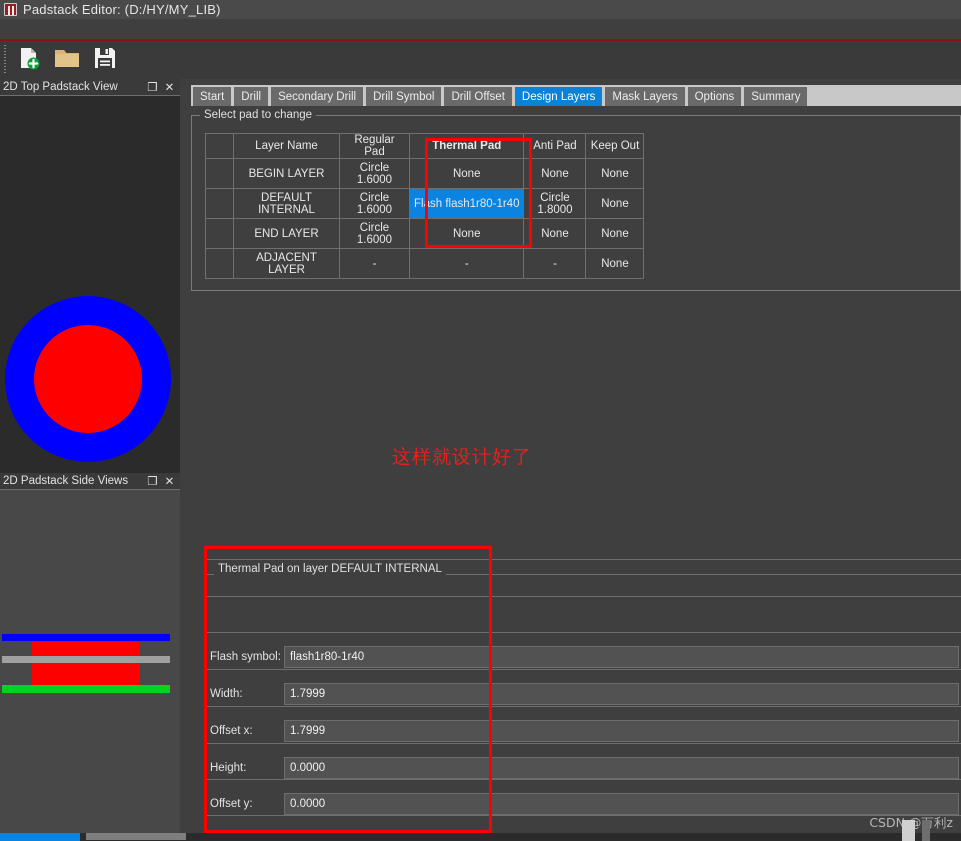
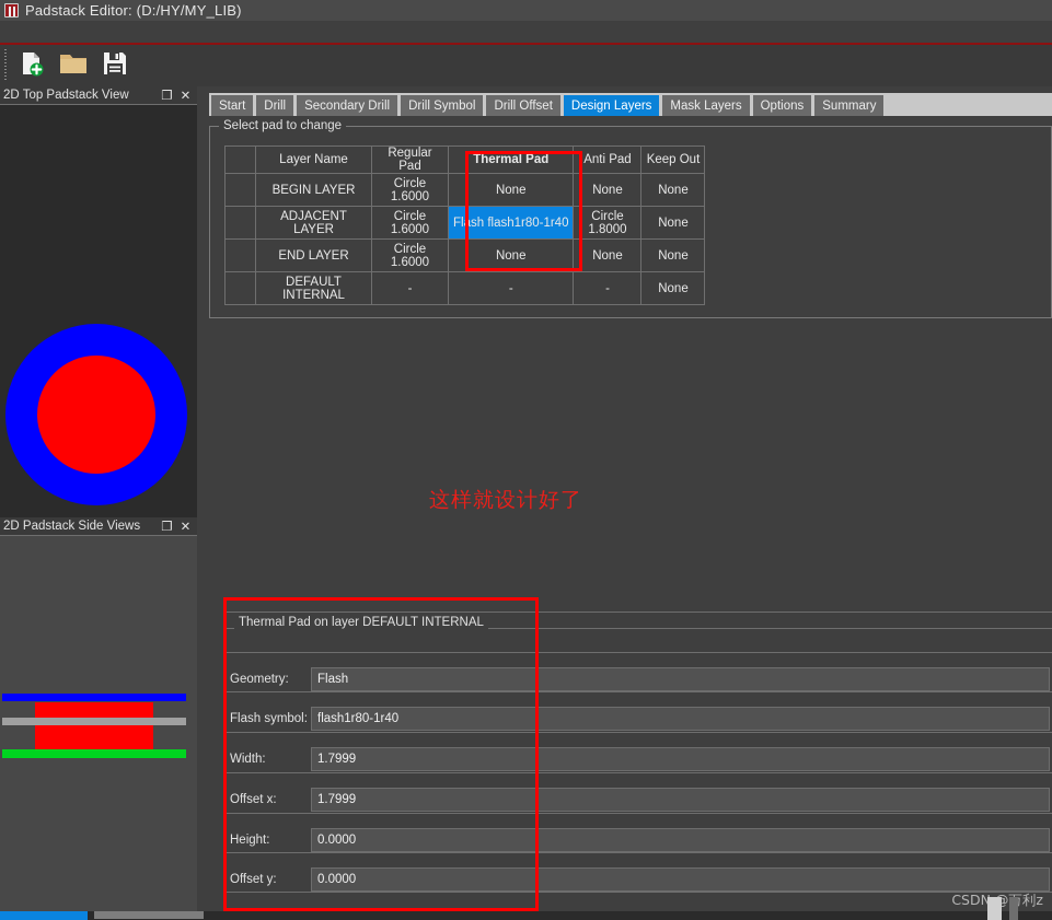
  Padstack Editor: (D:/HY/MY_LIB)
  2D Top Padstack View
  ❐
  ✕
  2D Padstack Side Views
  ❐
  ✕
  Start
  Drill
  Secondary Drill
  Drill Symbol
  Drill Offset
  Design Layers
  Mask Layers
  Options
  Summary
  Select pad to change
  	Layer Name	Regular Pad	Thermal Pad	Anti Pad	Keep Out
  	BEGIN LAYER	Circle 1.6000	None	None	None
- 	DEFAULT INTERNAL	Circle 1.6000	Flash flash1r80-1r40	Circle 1.8000	None
+ 	ADJACENT LAYER	Circle 1.6000	Flash flash1r80-1r40	Circle 1.8000	None
  	END LAYER	Circle 1.6000	None	None	None
- 	ADJACENT LAYER	-	-	-	None
+ 	DEFAULT INTERNAL	-	-	-	None
  Thermal Pad on layer DEFAULT INTERNAL
+ Geometry:
+ Flash
  Flash symbol:
  flash1r80-1r40
  Width:
  1.7999
  Offset x:
  1.7999
  Height:
  0.0000
  Offset y:
  0.0000
  这样就设计好了
  CSDN @利z
